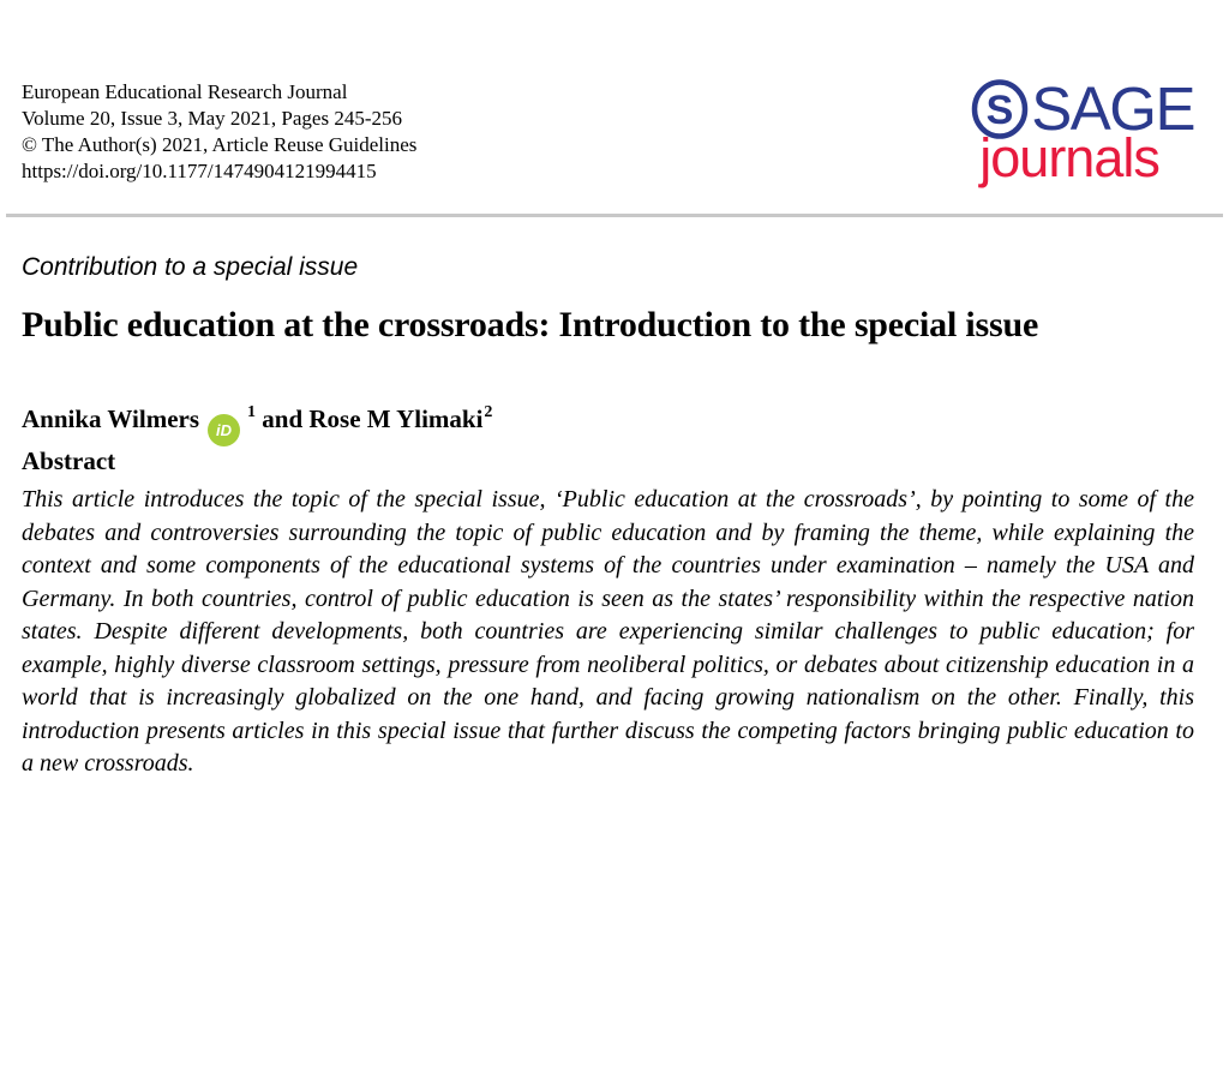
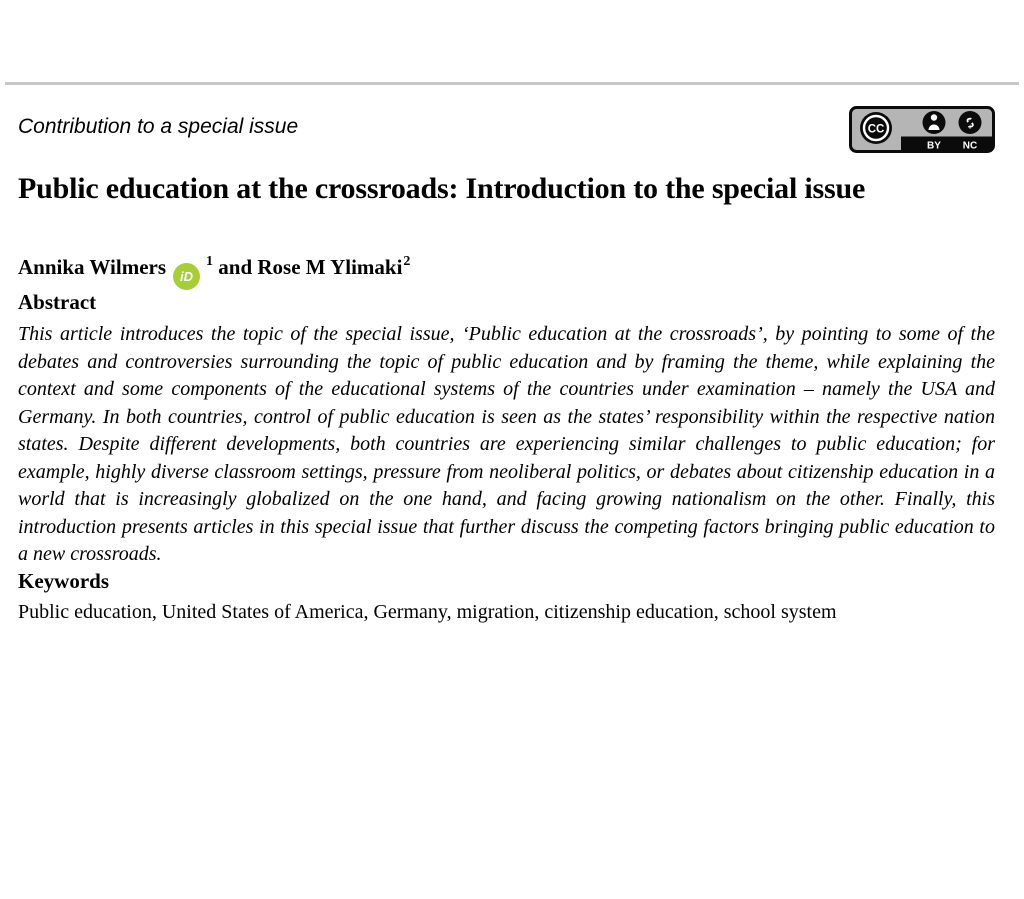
- European Educational Research Journal
- Volume 20, Issue 3, May 2021, Pages 245-256
- © The Author(s) 2021, Article Reuse Guidelines
- https://doi.org/10.1177/1474904121994415
- S
- SAGE
- journals
  Contribution to a special issue
+ CC
+ BY
+ NC
  Public education at the crossroads: Introduction to the special issue
  Annika Wilmers iD1 and Rose M Ylimaki2
  Abstract
  This article introduces the topic of the special issue, ‘Public education at the crossroads’, by pointing to some of the debates and controversies surrounding the topic of public education and by framing the theme, while explaining the context and some components of the educational systems of the countries under examination – namely the USA and Germany. In both countries, control of public education is seen as the states’ responsibility within the respective nation states. Despite different developments, both countries are experiencing similar challenges to public education; for example, highly diverse classroom settings, pressure from neoliberal politics, or debates about citizenship education in a world that is increasingly globalized on the one hand, and facing growing nationalism on the other. Finally, this introduction presents articles in this special issue that further discuss the competing factors bringing public education to a new crossroads.
+ Keywords
+ Public education, United States of America, Germany, migration, citizenship education, school system
